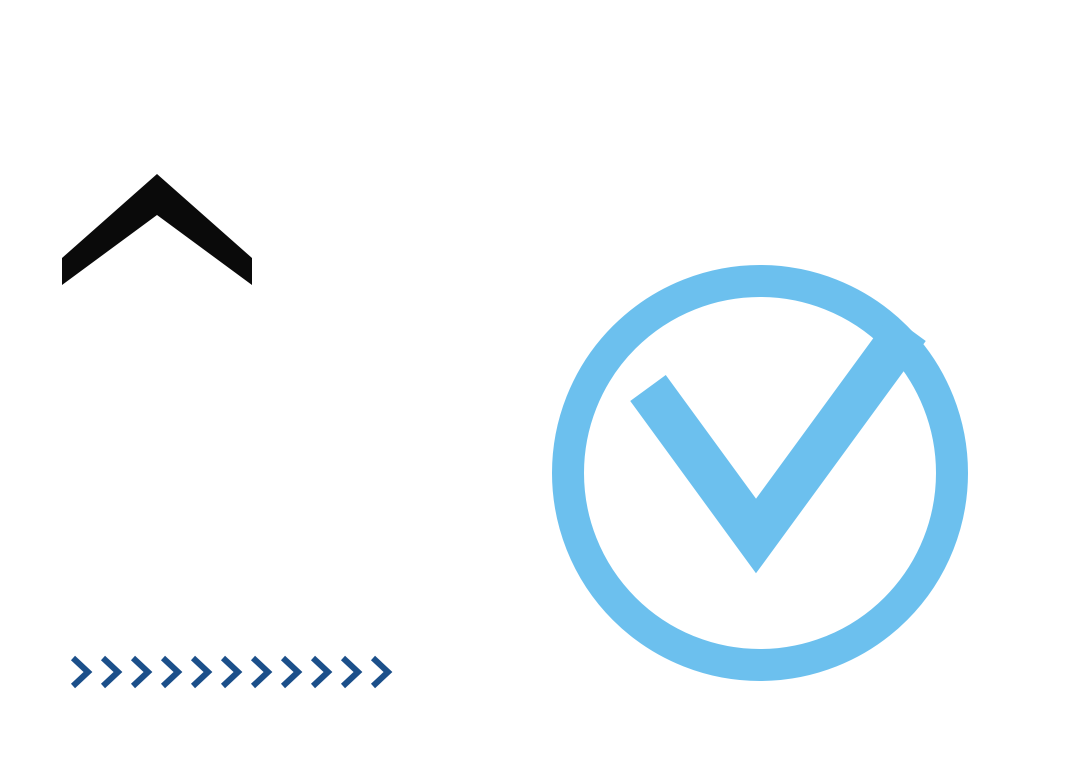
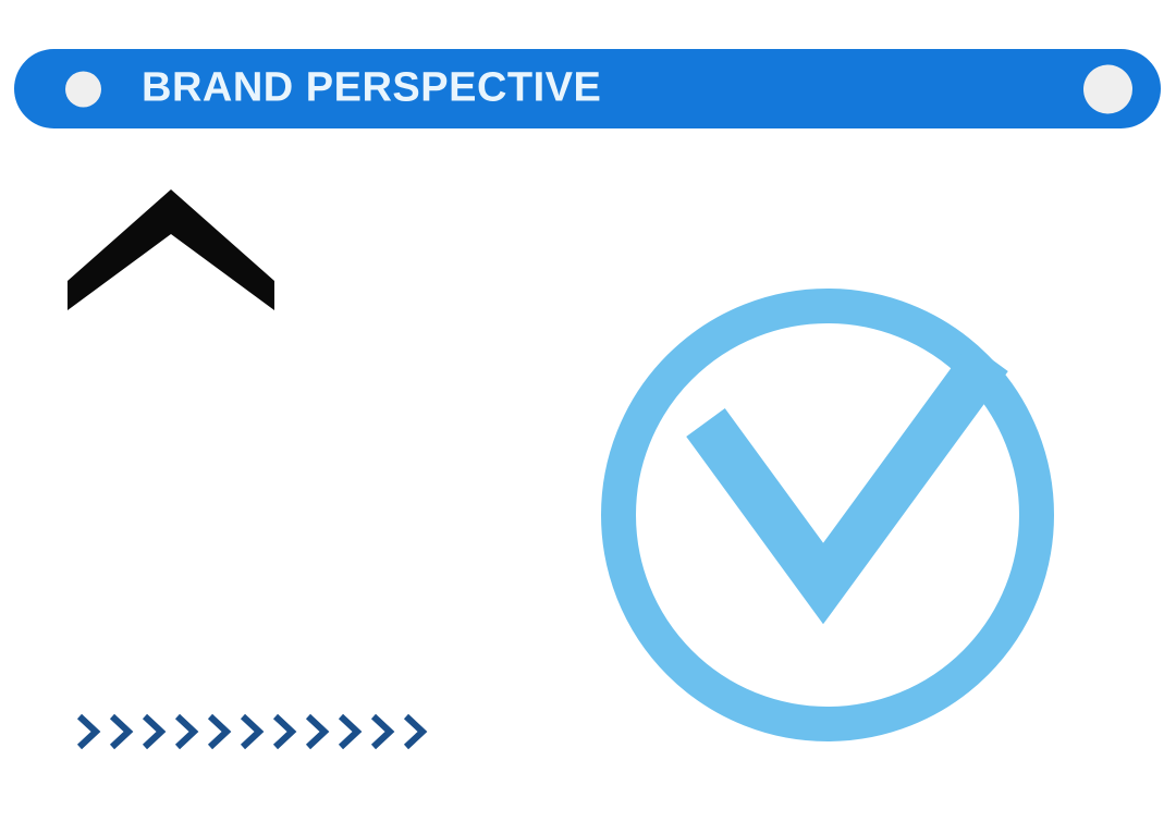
+ BRAND PERSPECTIVE
